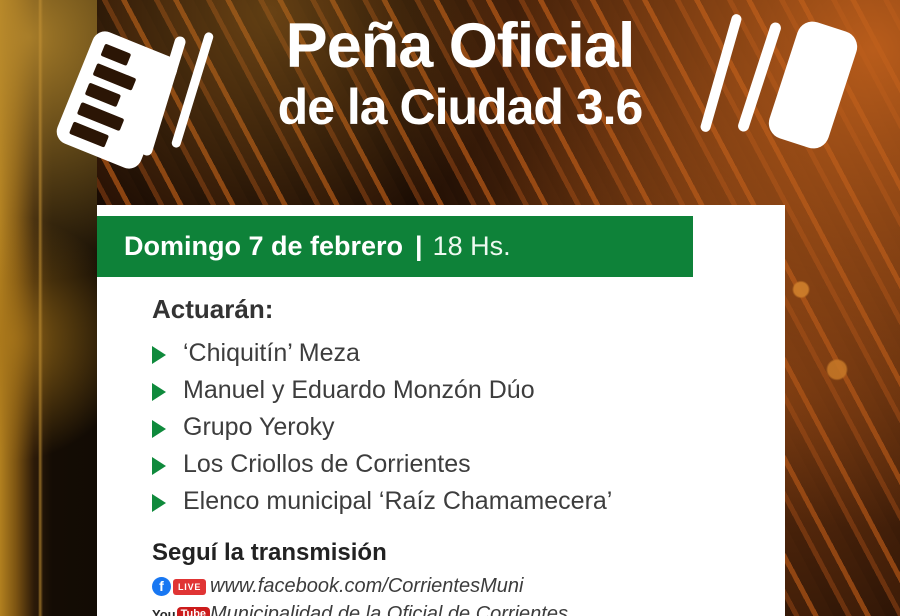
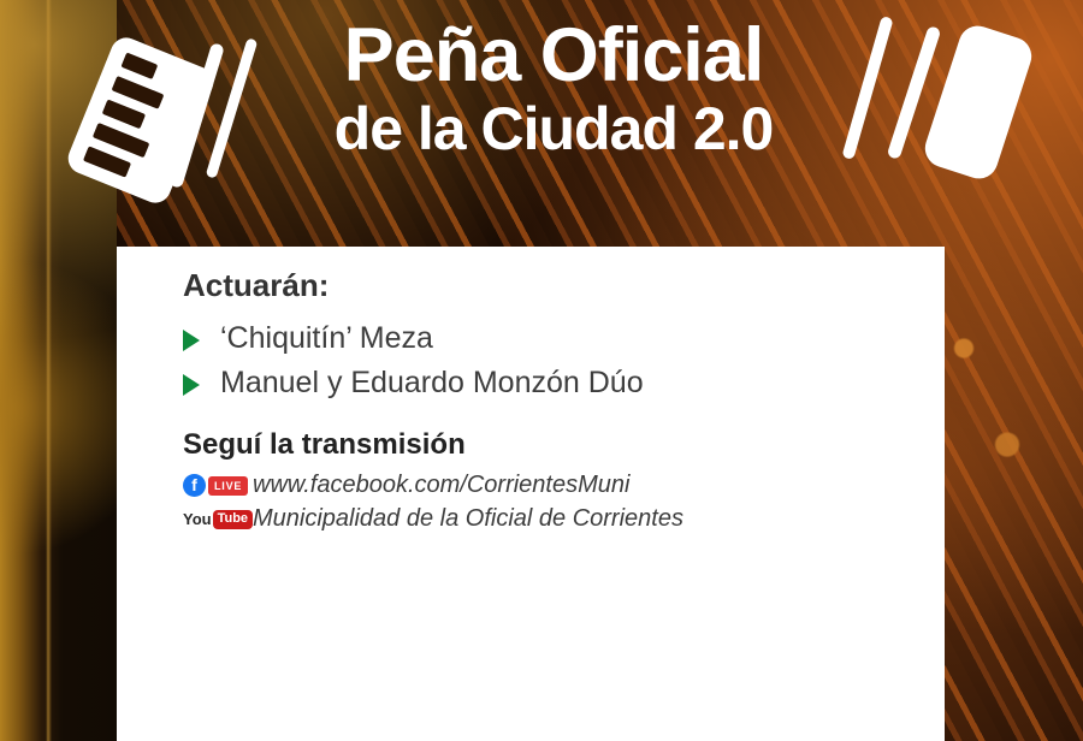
  Peña Oficial
- de la Ciudad 3.6
+ de la Ciudad 2.0
- Domingo 7 de febrero
- |
- 18 Hs.
  Actuarán:
  ‘Chiquitín’ Meza
  Manuel y Eduardo Monzón Dúo
- Grupo Yeroky
- Los Criollos de Corrientes
- Elenco municipal ‘Raíz Chamamecera’
  Seguí la transmisión
  f
  LIVE
  www.facebook.com/CorrientesMuni
  You
  Tube
  Municipalidad de la Oficial de Corrientes
